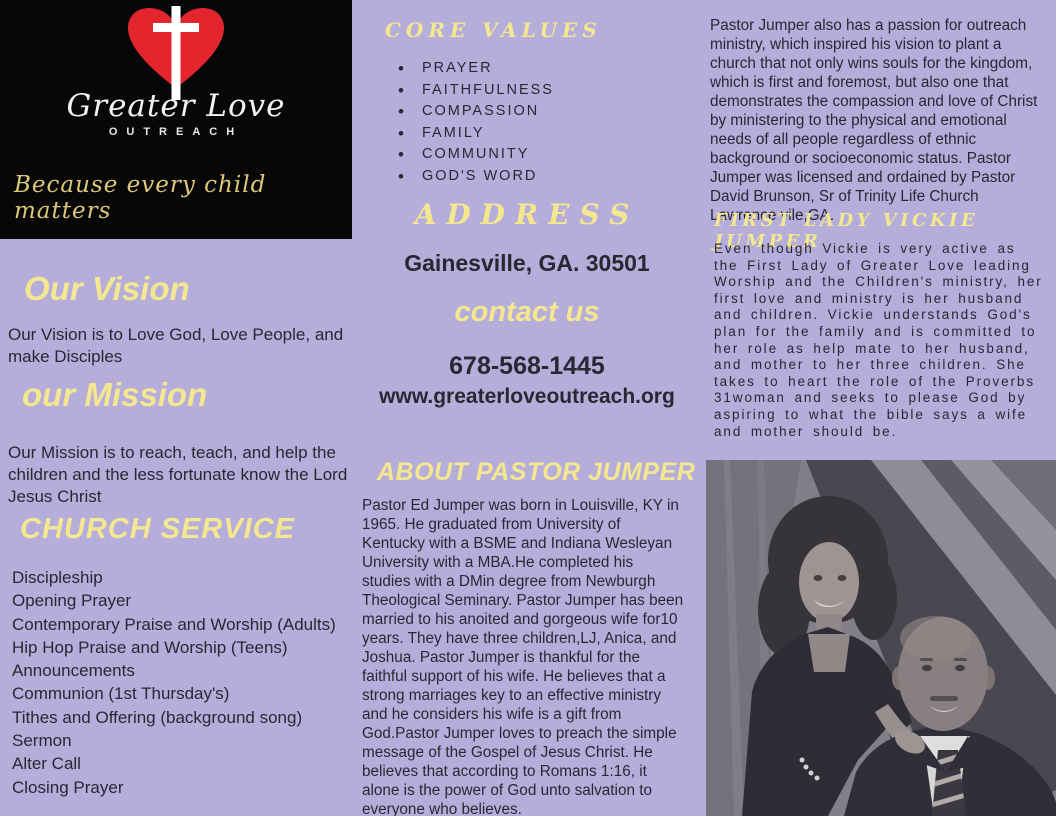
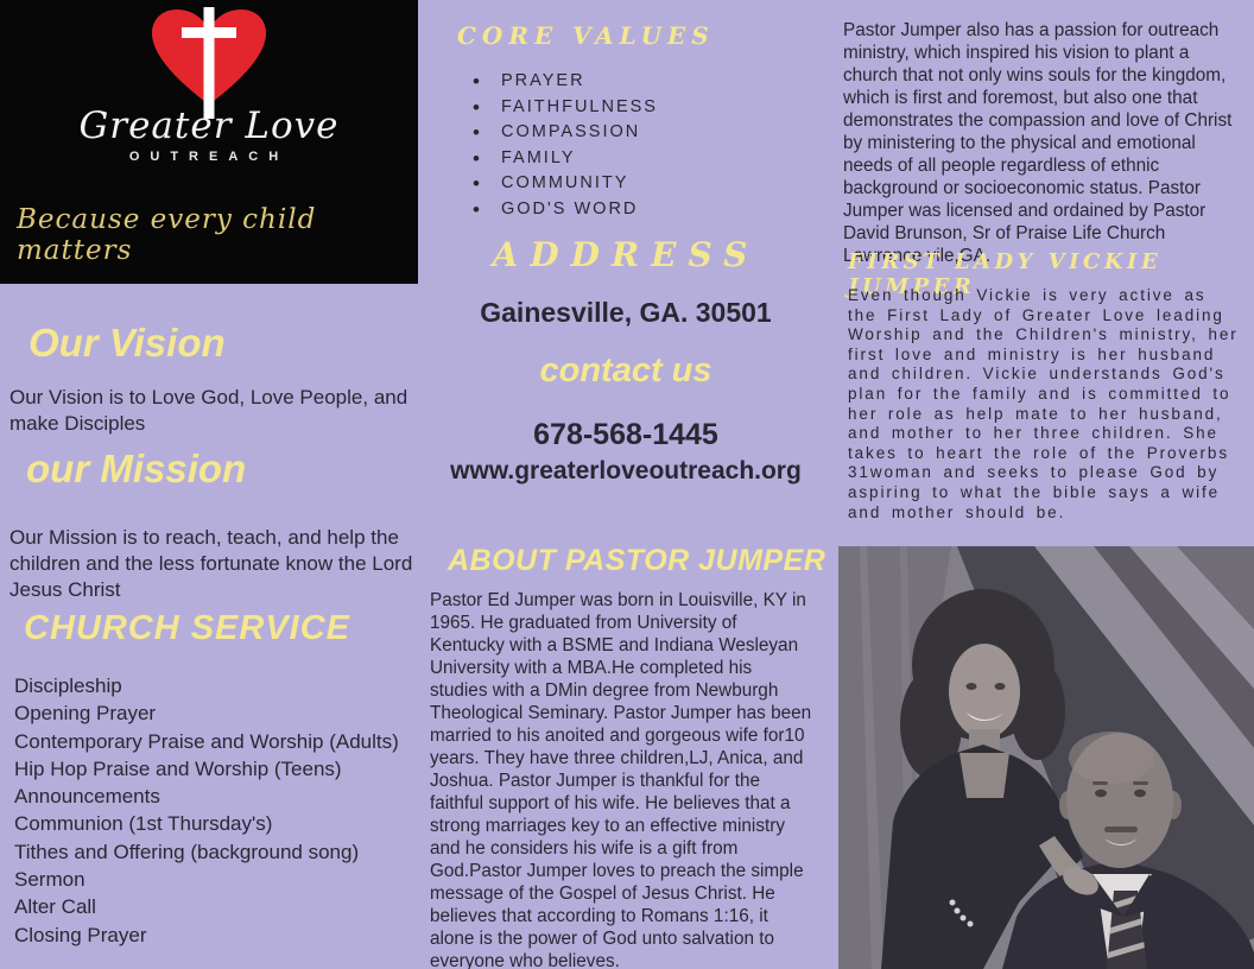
  Greater Love
  OUTREACH
  Because every child matters
  Our Vision
  Our Vision is to Love God, Love People, and make Disciples
  our Mission
  Our Mission is to reach, teach, and help the children and the less fortunate know the Lord Jesus Christ
  CHURCH SERVICE
  Discipleship
  Opening Prayer
  Contemporary Praise and Worship (Adults)
  Hip Hop Praise and Worship (Teens)
  Announcements
  Communion (1st Thursday's)
  Tithes and Offering (background song)
  Sermon
  Alter Call
  Closing Prayer
  CORE VALUES
  PRAYER
  FAITHFULNESS
  COMPASSION
  FAMILY
  COMMUNITY
  GOD'S WORD
  ADDRESS
  Gainesville, GA. 30501
  contact us
  678-568-1445
  www.greaterloveoutreach.org
  ABOUT PASTOR JUMPER
  Pastor Ed Jumper was born in Louisville, KY in 1965. He graduated from University of Kentucky with a BSME and Indiana Wesleyan University with a MBA.He completed his studies with a DMin degree from Newburgh Theological Seminary. Pastor Jumper has been married to his anoited and gorgeous wife for10 years. They have three children,LJ, Anica, and Joshua. Pastor Jumper is thankful for the faithful support of his wife. He believes that a strong marriages key to an effective ministry and he considers his wife is a gift from God.Pastor Jumper loves to preach the simple message of the Gospel of Jesus Christ. He believes that according to Romans 1:16, it alone is the power of God unto salvation to everyone who believes.
- Pastor Jumper also has a passion for outreach ministry, which inspired his vision to plant a church that not only wins souls for the kingdom, which is first and foremost, but also one that demonstrates the compassion and love of Christ by ministering to the physical and emotional needs of all people regardless of ethnic background or socioeconomic status. Pastor Jumper was licensed and ordained by Pastor David Brunson, Sr of Trinity Life Church Lawrence vile,GA.
+ Pastor Jumper also has a passion for outreach ministry, which inspired his vision to plant a church that not only wins souls for the kingdom, which is first and foremost, but also one that demonstrates the compassion and love of Christ by ministering to the physical and emotional needs of all people regardless of ethnic background or socioeconomic status. Pastor Jumper was licensed and ordained by Pastor David Brunson, Sr of Praise Life Church Lawrence vile,GA.
  FIRST LADY VICKIE JUMPER
  Even though Vickie is very active as the First Lady of Greater Love leading Worship and the Children's ministry, her first love and ministry is her husband and children. Vickie understands God's plan for the family and is committed to her role as help mate to her husband, and mother to her three children. She takes to heart the role of the Proverbs 31woman and seeks to please God by aspiring to what the bible says a wife and mother should be.
